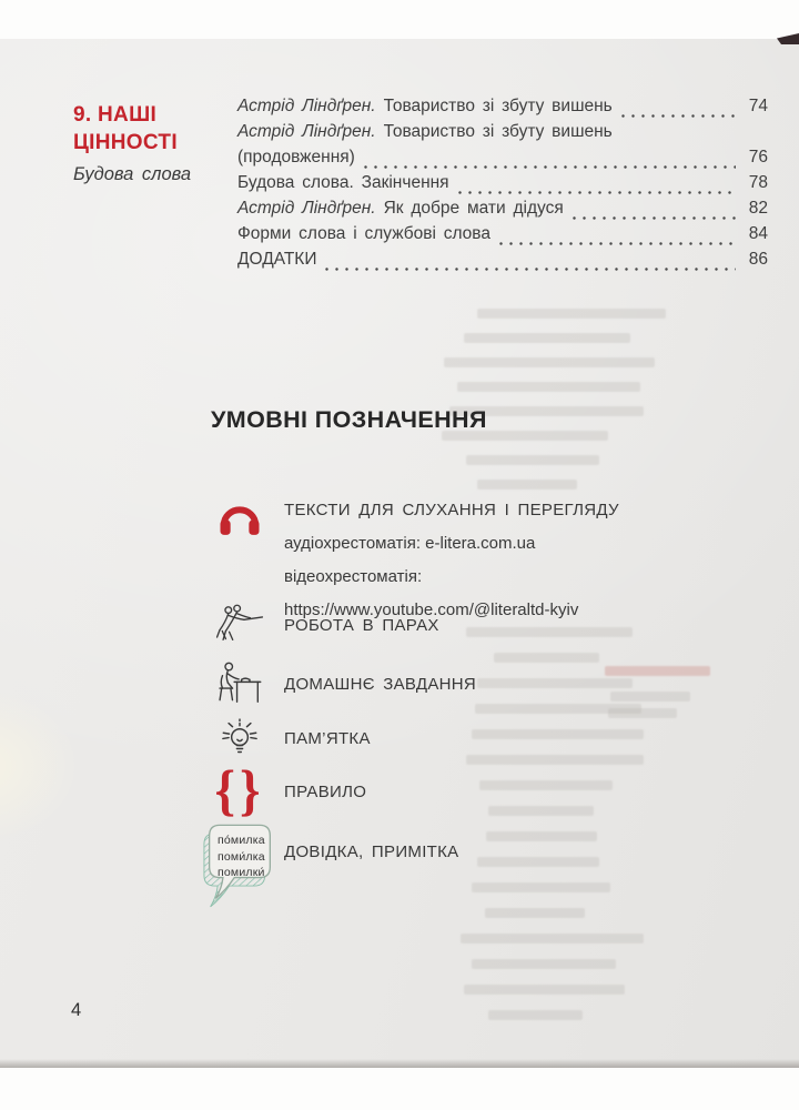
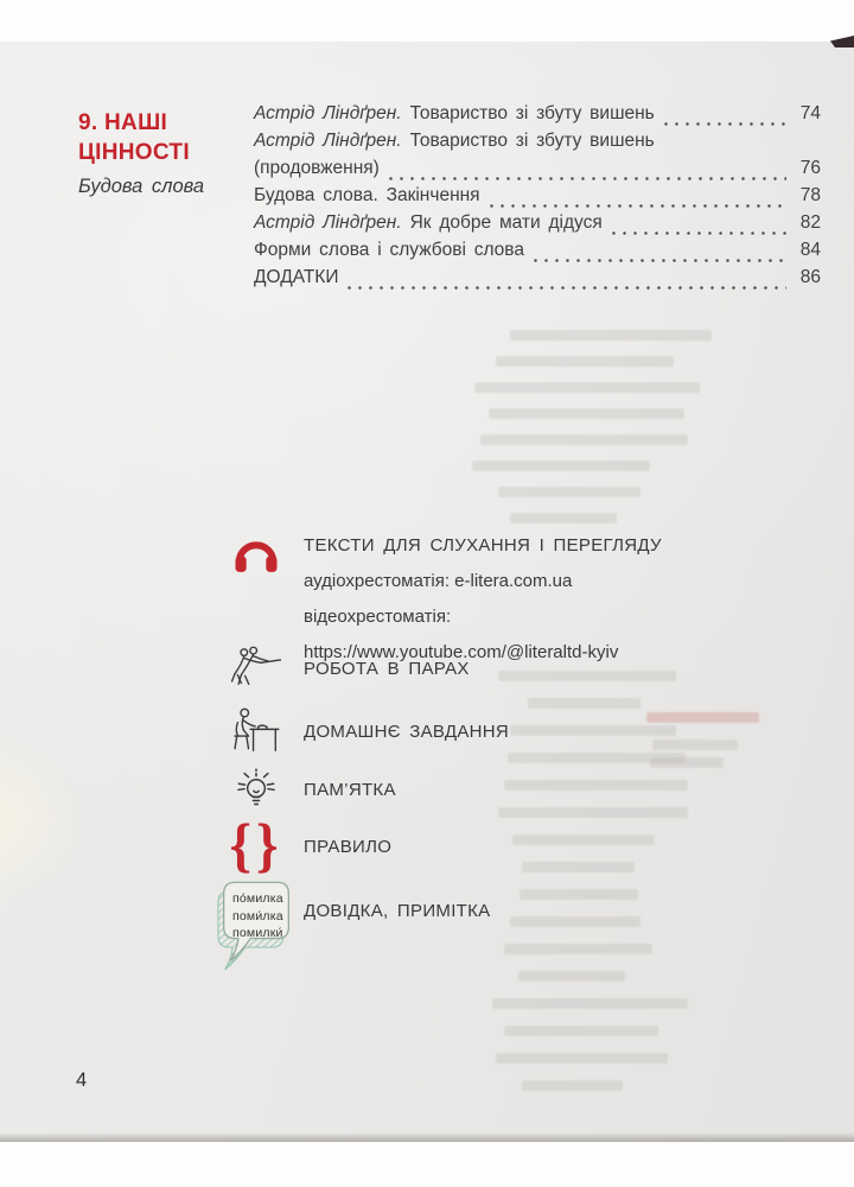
  9. НАШІ
  ЦІННОСТІ
  Будова слова
  Астрід Ліндґрен.
  Товариство зі збуту вишень
  74
  Астрід Ліндґрен.
  Товариство зі збуту вишень
  (продовження)
  76
  Будова слова. Закінчення
  78
  Астрід Ліндґрен.
  Як добре мати дідуся
  82
  Форми слова і службові слова
  84
  ДОДАТКИ
  86
- УМОВНІ ПОЗНАЧЕННЯ
  ТЕКСТИ ДЛЯ СЛУХАННЯ І ПЕРЕГЛЯДУ
  аудіохрестоматія: e-litera.com.ua
  відеохрестоматія:
  https://www.youtube.com/@literaltd-kyiv
  РОБОТА В ПАРАХ
  ДОМАШНЄ ЗАВДАННЯ
  ПАМ’ЯТКА
  {}
  ПРАВИЛО
  по́милка
  поми́лка
  помилки́
  ДОВІДКА, ПРИМІТКА
  4
